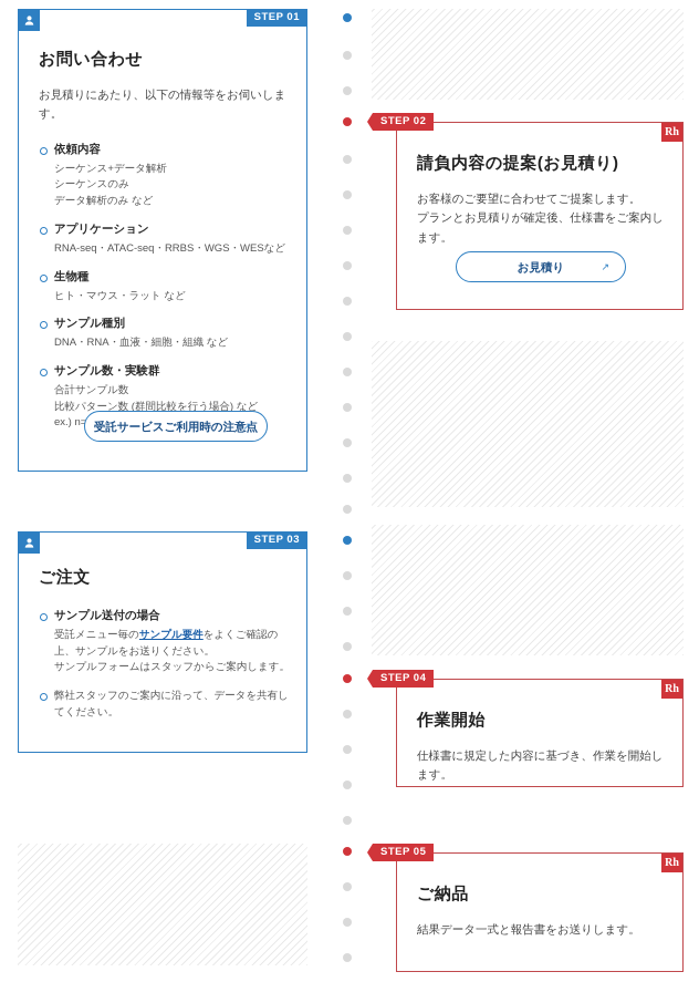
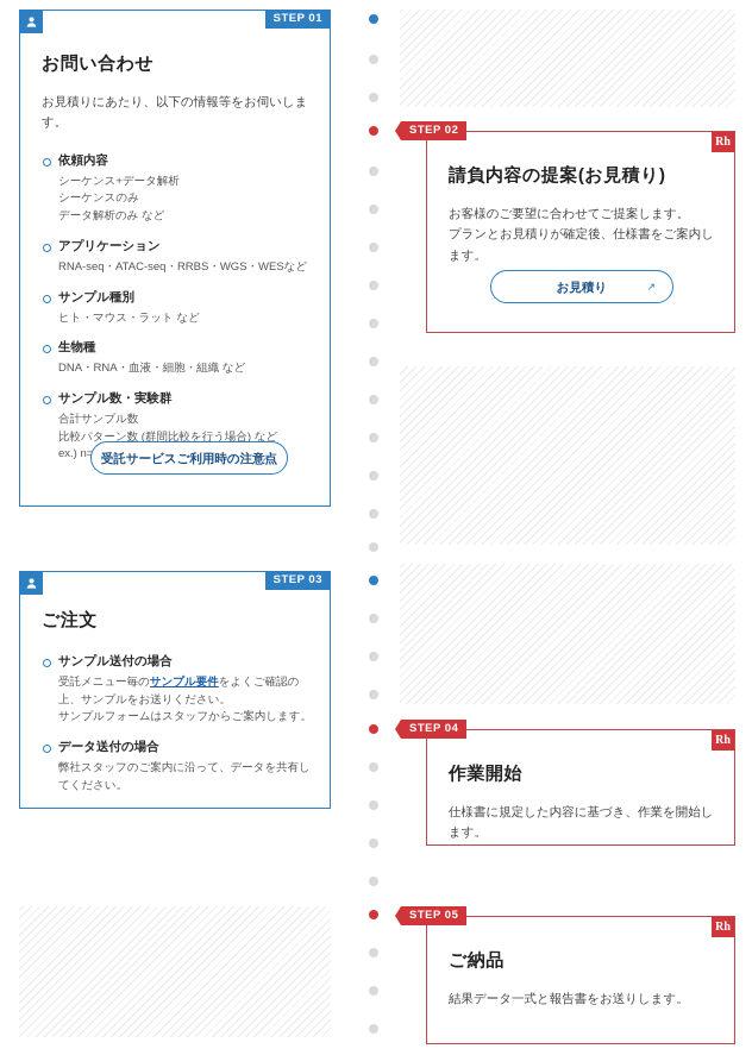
  STEP 01
  お問い合わせ
  お見積りにあたり、以下の情報等をお伺いします。
  依頼内容
  シーケンス+データ解析
  シーケンスのみ
  データ解析のみ など
  アプリケーション
  RNA-seq・ATAC-seq・RRBS・WGS・WESなど
- 生物種
+ サンプル種別
  ヒト・マウス・ラット など
- サンプル種別
+ 生物種
  DNA・RNA・血液・細胞・組織 など
  サンプル数・実験群
  合計サンプル数
  比較パターン数 (群間比較を行う場合) など
  受託サービスご利用時の注意点
  ↗
  Rh
  STEP 02
  請負内容の提案(お見積り)
  お客様のご要望に合わせてご提案します。
  プランとお見積りが確定後、仕様書をご案内します。
  お見積り
  ↗
  STEP 03
  ご注文
  サンプル送付の場合
  受託メニュー毎のサンプル要件をよくご確認の
  上、サンプルをお送りください。
  サンプルフォームはスタッフからご案内します。
+ データ送付の場合
  弊社スタッフのご案内に沿って、データを共有してください。
  Rh
  STEP 04
  作業開始
  仕様書に規定した内容に基づき、作業を開始します。
  Rh
  STEP 05
  ご納品
  結果データ一式と報告書をお送りします。
